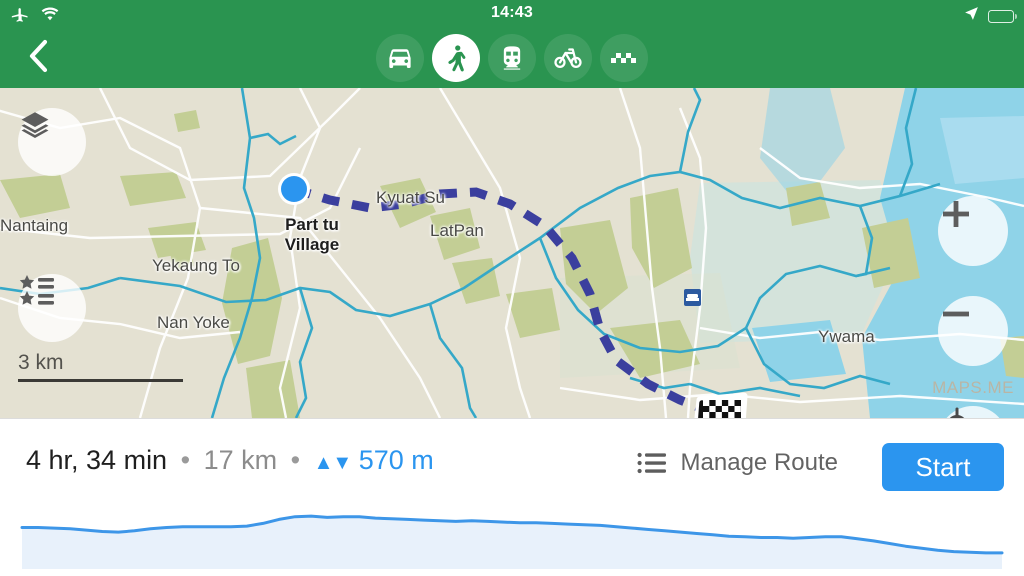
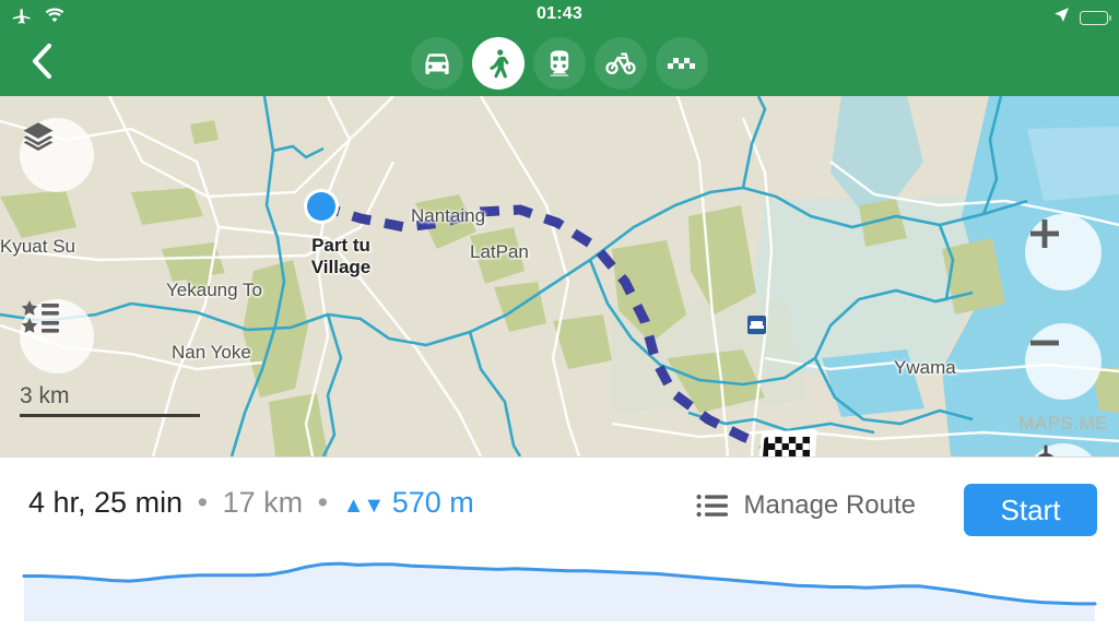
- 14:43
+ 01:43
- Nantaing
+ Kyuat Su
  Yekaung To
  Nan Yoke
- Kyuat Su
+ Nantaing
  LatPan
  Ywama
  Part tu
  Village
  3 km
  MAPS.ME
- 4 hr, 34 min • 17 km • ▲▼ 570 m
+ 4 hr, 25 min • 17 km • ▲▼ 570 m
  Manage Route
  Start
